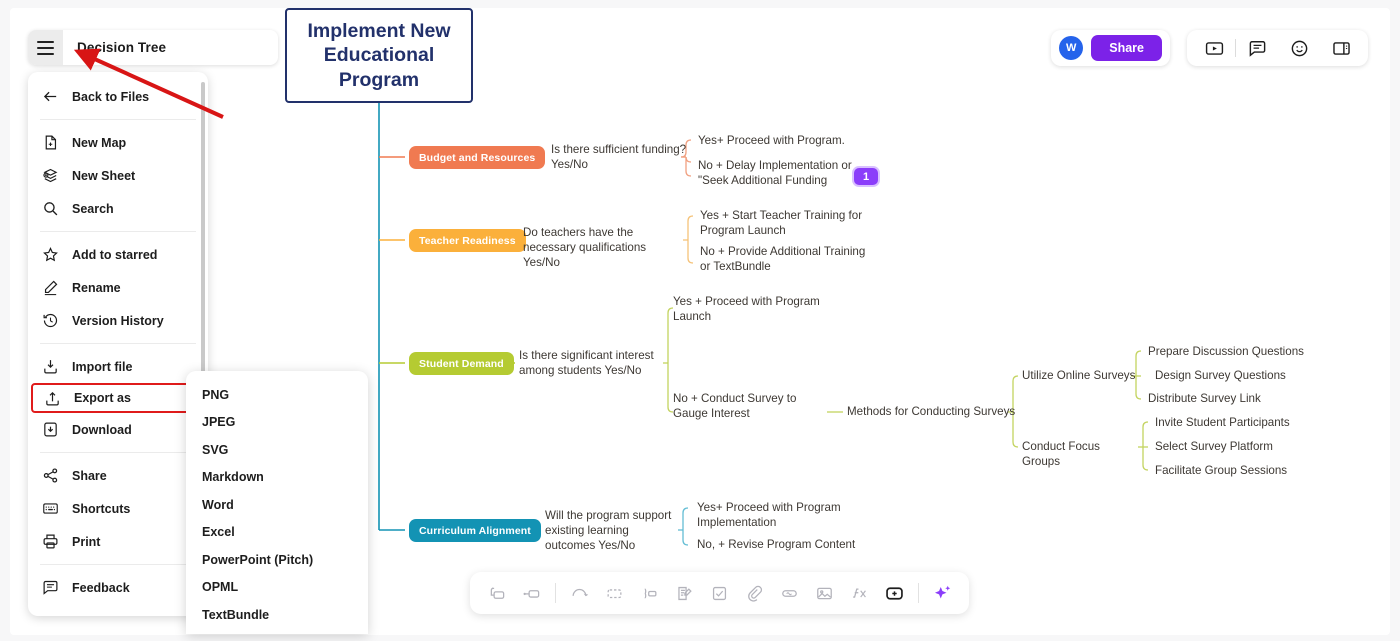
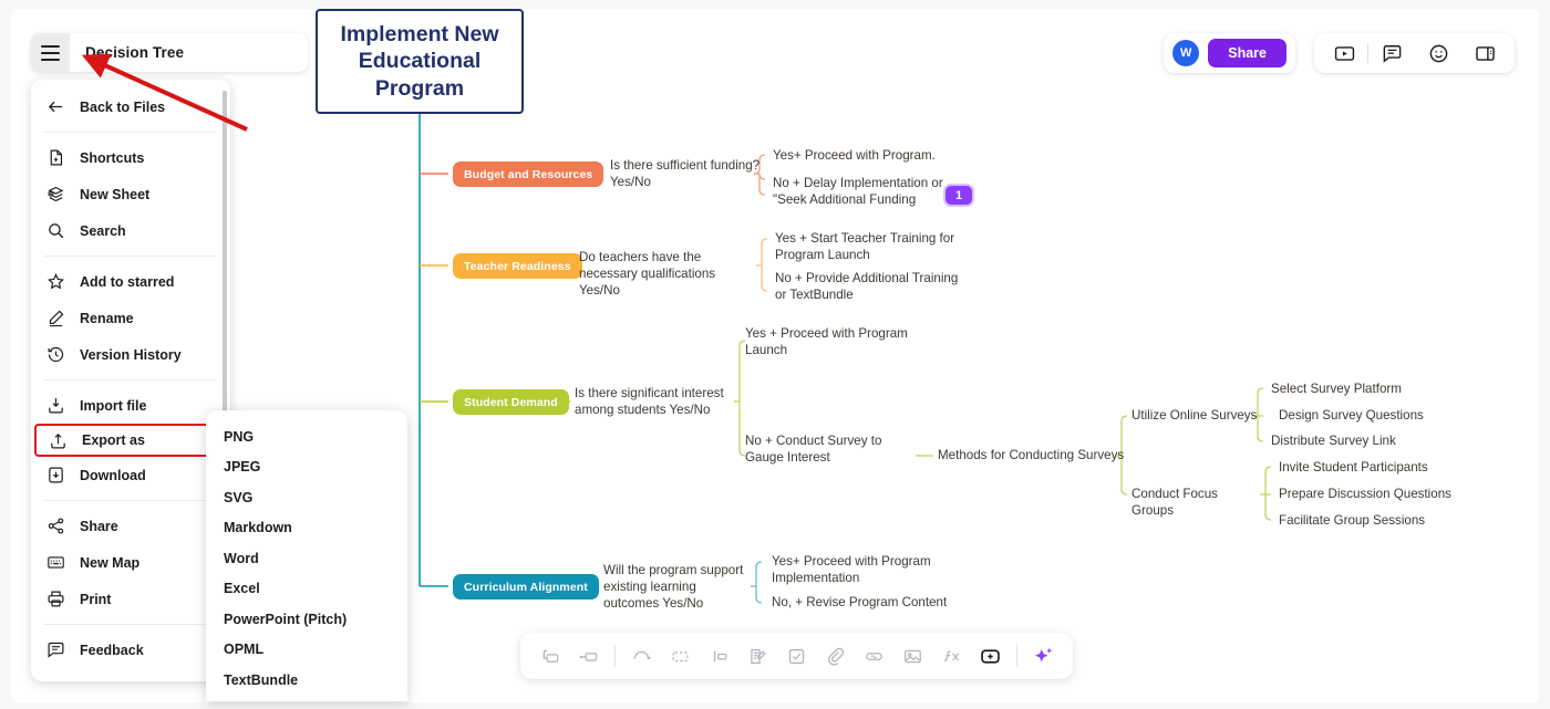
  Implement New Educational Program
  Budget and Resources
  Is there sufficient funding? Yes/No
  Yes+ Proceed with Program.
  No + Delay Implementation or "Seek Additional Funding
  1
  Teacher Readiness
  Do teachers have the necessary qualifications Yes/No
  Yes + Start Teacher Training for Program Launch
  No + Provide Additional Training or TextBundle
  Student Demand
  Is there significant interest among students Yes/No
  Yes + Proceed with Program Launch
  No + Conduct Survey to Gauge Interest
  Methods for Conducting Surveys
  Utilize Online Surveys
- Prepare Discussion Questions
+ Select Survey Platform
  Design Survey Questions
  Distribute Survey Link
  Conduct Focus Groups
  Invite Student Participants
- Select Survey Platform
+ Prepare Discussion Questions
  Facilitate Group Sessions
  Curriculum Alignment
  Will the program support existing learning outcomes Yes/No
  Yes+ Proceed with Program Implementation
  No, + Revise Program Content
  Decision Tree
  W
  Share
  Back to Files
- New Map
+ Shortcuts
  New Sheet
  Search
  Add to starred
  Rename
  Version History
  Import file
  Export as
  Download
  Share
- Shortcuts
+ New Map
  Print
  Feedback
  PNG
  JPEG
  SVG
  Markdown
  Word
  Excel
  PowerPoint (Pitch)
  OPML
  TextBundle
